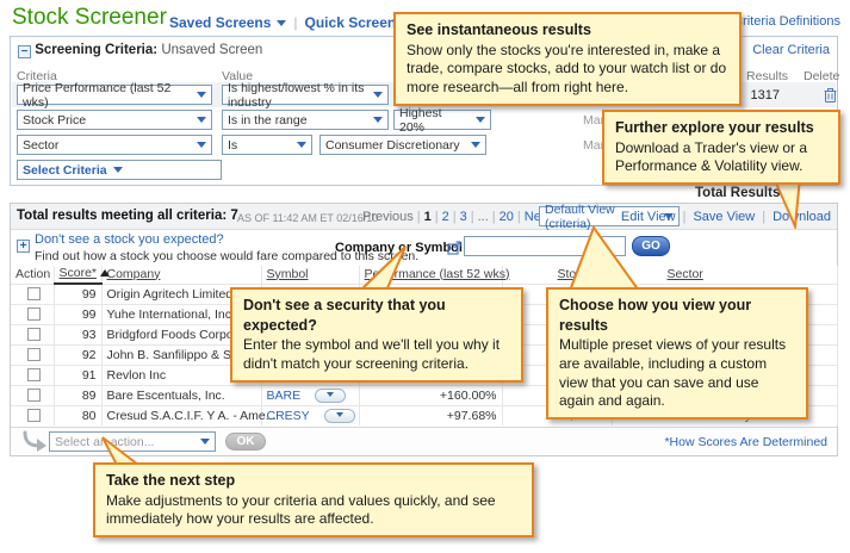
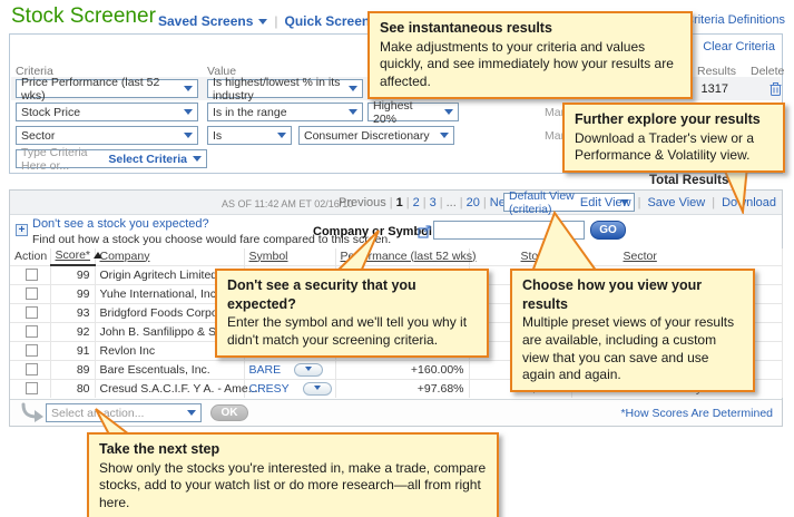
  Stock Screener
  Saved Screens Quick Screen
  riteria Definitions
- − Screening Criteria: Unsaved Screen
  Clear Criteria
  Criteria
  Value
  Results
  Delete
  Price Performance (last 52 wks)
  Is highest/lowest % in its industry
  1317
  Stock Price
  Is in the range
  Highest 20%
  Sector
  Is
  Consumer Discretionary
+ Type Criteria Here or...
  Select Criteria
  Total Results
- Total results meeting all criteria: 7
  AS OF 11:42 AM ET 02/16/10
  Previous 1 2 3 ... 20 Ne
  Default View (criteria)
  Edit View Save View Donload
  +
  Don't see a stock you expected?
  Find out how a stock you choose would fare compared to this scren.
  Company or Symbl
  GO
  Action	Score*	Company	Symbol	Permance (last 52 wks)	Sto	Sector
  	99	Origin Agritech Limite
  	99	Yuhe International, Inc
  	93	Bridgford Foods Corp
  	92	John B. Sanfilippo & S
  Select a action...
  OK
  *How Scores Are Determined
  See instantaneous results
- Show only the stocks you're interested in, make a trade, compare stocks, add to your watch list or do more research—all from right here.
+ Make adjustments to your criteria and values quickly, and see immediately how your results are affected.
  Further explore your results
  Download a Trader's view or a Performance & Volatility view.
  Don't see a security that you expected?
  Enter the symbol and we'll tell you why it didn't match your screening criteria.
  Choose how you view your results
  Multiple preset views of your results are available, including a custom view that you can save and use again and again.
  Take the next step
- Make adjustments to your criteria and values quickly, and see immediately how your results are affected.
+ Show only the stocks you're interested in, make a trade, compare stocks, add to your watch list or do more research—all from right here.
